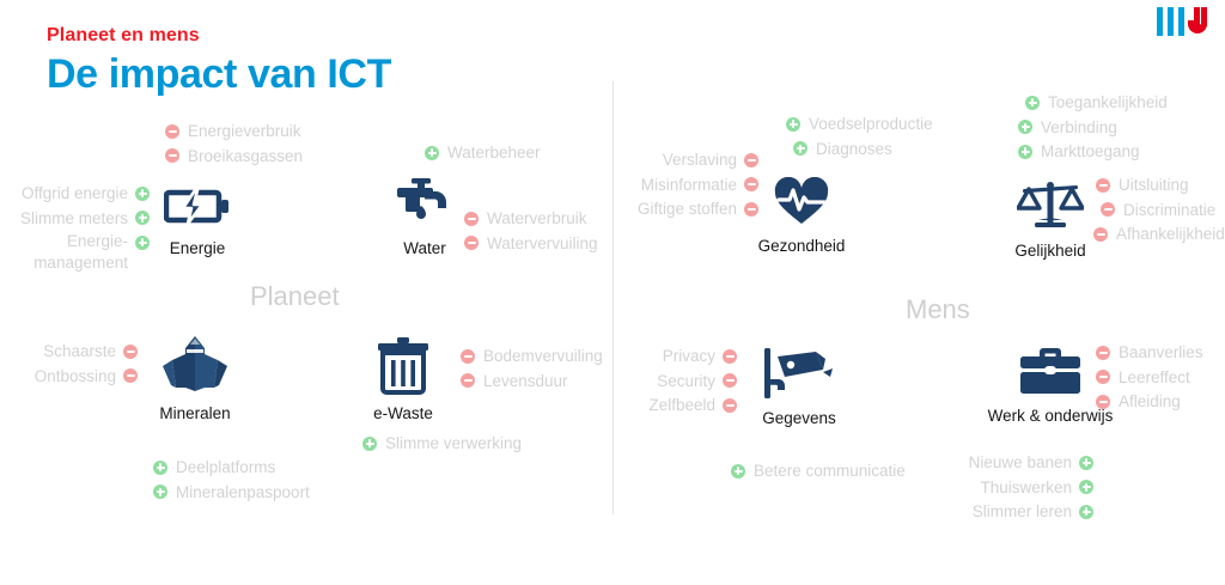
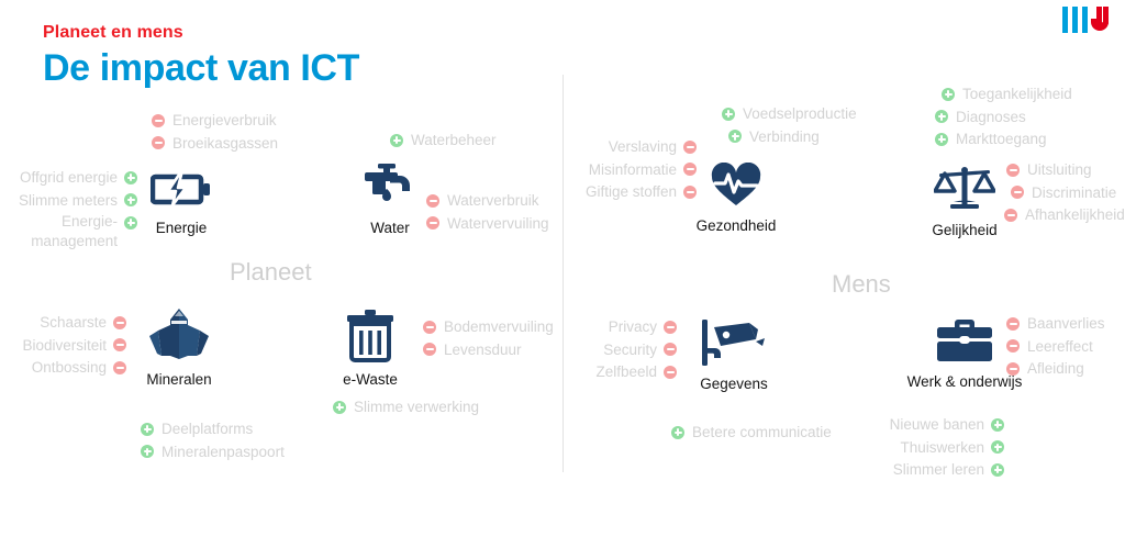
  Planeet en mens
  De impact van ICT
  Planeet
  Mens
  Energieverbruik
  Broeikasgassen
  Offgrid energie
  Slimme meters
  Energie-management
  Energie
  Waterbeheer
  Waterverbruik
  Watervervuiling
  Water
  Voedselproductie
- Diagnoses
+ Verbinding
  Verslaving
  Misinformatie
  Giftige stoffen
  Gezondheid
  Toegankelijkheid
- Verbinding
+ Diagnoses
  Markttoegang
  Uitsluiting
  Discriminatie
  Afhankelijkheid
  Gelijkheid
  Schaarste
+ Biodiversiteit
  Ontbossing
  Deelplatforms
  Mineralenpaspoort
  Mineralen
  Bodemvervuiling
  Levensduur
  Slimme verwerking
  e-Waste
  Privacy
  Security
  Zelfbeeld
  Betere communicatie
  Gegevens
  Baanverlies
  Leereffect
  Afleiding
  Nieuwe banen
  Thuiswerken
  Slimmer leren
  Werk & onderwijs
